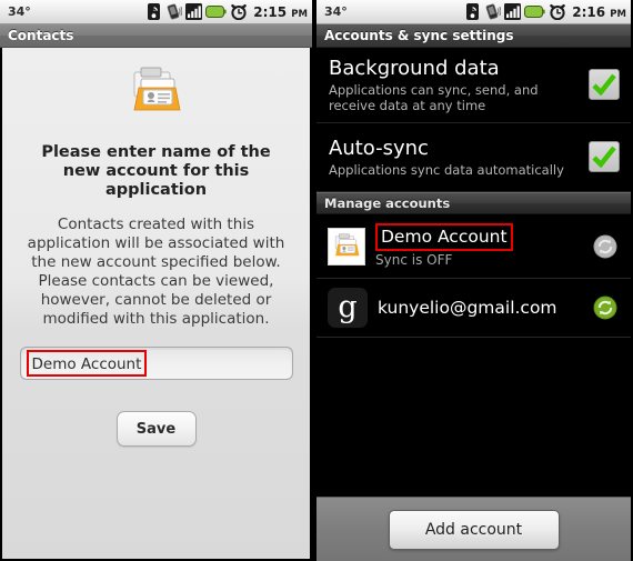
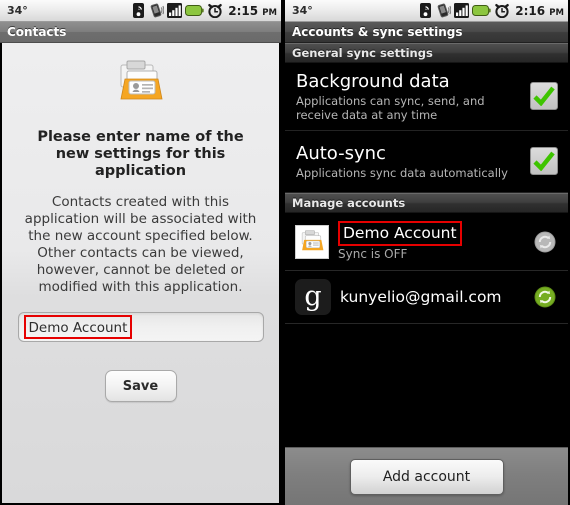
  34°
  2:15 PM
  Contacts
- Please enter name of the new account for this application
+ Please enter name of the new settings for this application
- Contacts created with this application will be associated with the new account specified below. Please contacts can be viewed, however, cannot be deleted or modified with this application.
+ Contacts created with this application will be associated with the new account specified below. Other contacts can be viewed, however, cannot be deleted or modified with this application.
  Demo Account
  Save
  34°
  2:16 PM
  Accounts & sync settings
+ General sync settings
  Background data
  Applications can sync, send, and receive data at any time
  Auto-sync
  Applications sync data automatically
  Manage accounts
  Demo Account
  Sync is OFF
  g
  kunyelio@gmail.com
  Add account
